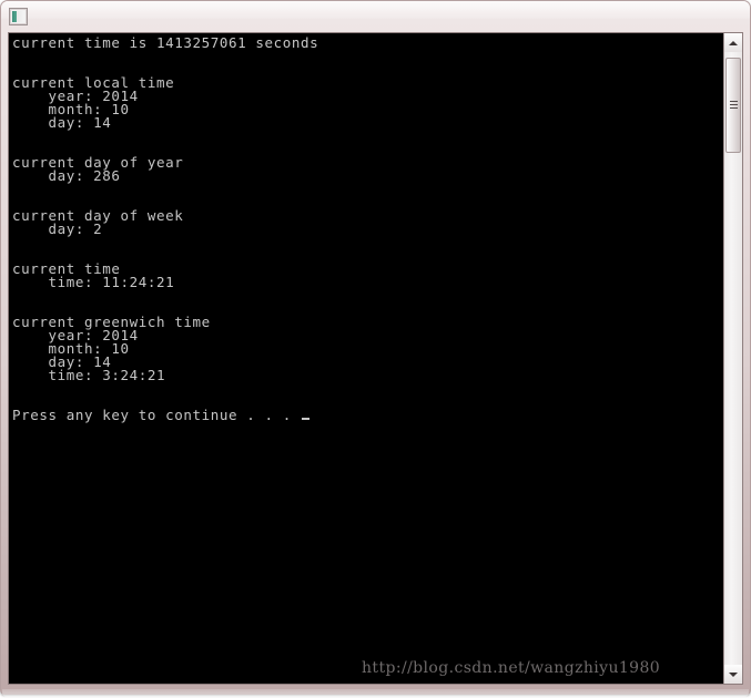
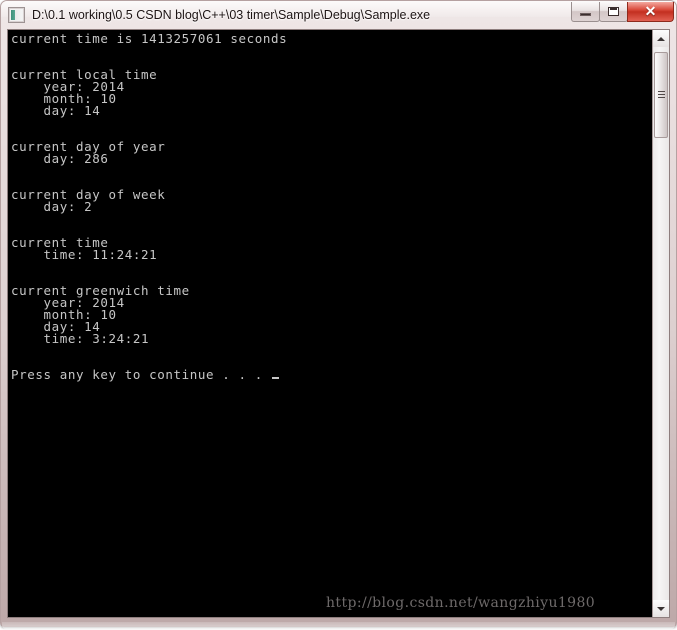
+ D:\0.1 working\0.5 CSDN blog\C++\03 timer\Sample\Debug\Sample.exe
+ ✕
  current time is 1413257061 seconds
  current local time
  year: 2014
  month: 10
  day: 14
  current day of year
  day: 286
  current day of week
  day: 2
  current time
  time: 11:24:21
  current greenwich time
  year: 2014
  month: 10
  day: 14
  time: 3:24:21
  Press any key to continue . . .
  http://blog.csdn.net/wangzhiyu1980
